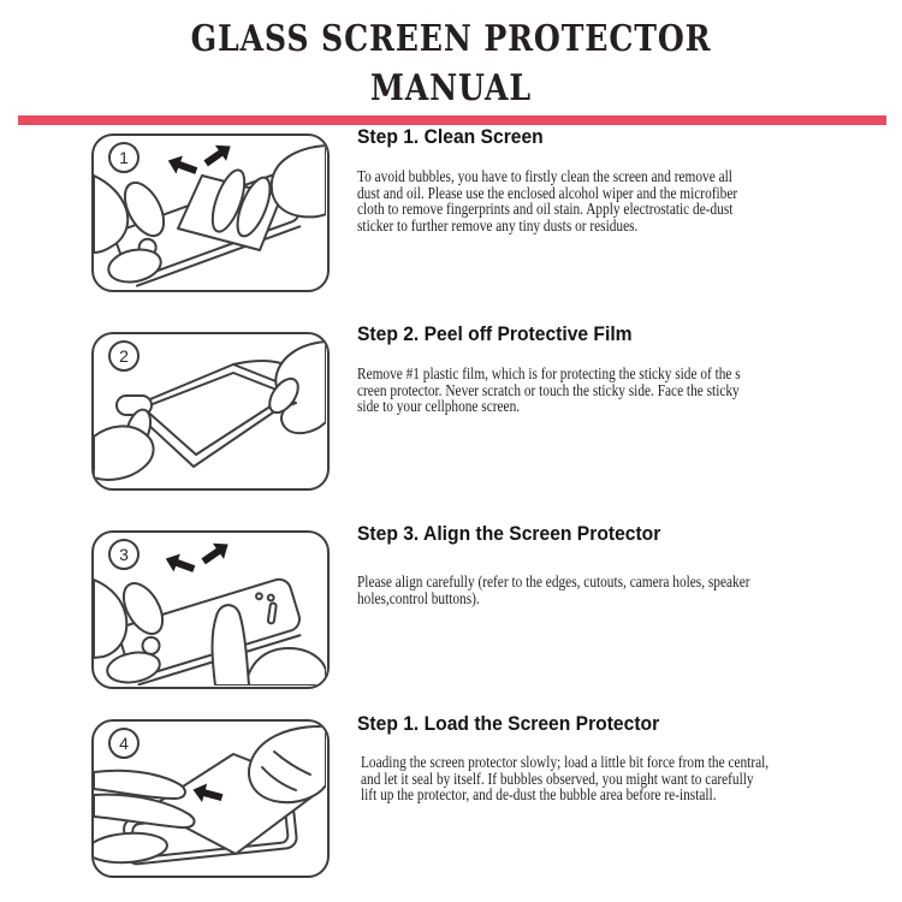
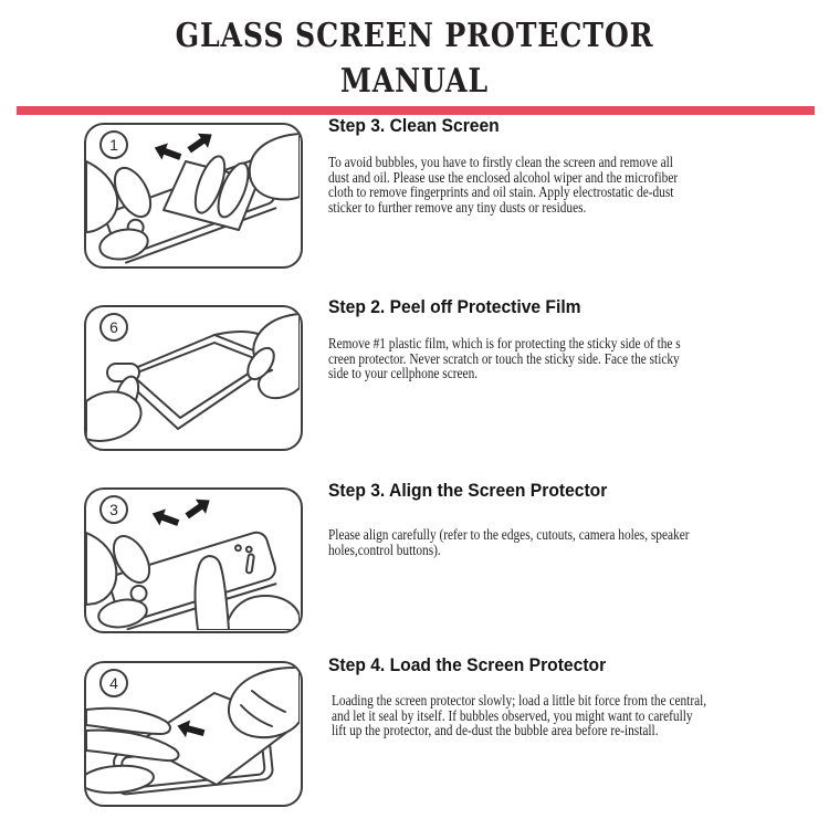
  GLASS SCREEN PROTECTOR
  MANUAL
  1
- Step 1. Clean Screen
+ Step 3. Clean Screen
  To avoid bubbles, you have to firstly clean the screen and remove all
  dust and oil. Please use the enclosed alcohol wiper and the microfiber
  cloth to remove fingerprints and oil stain. Apply electrostatic de-dust
  sticker to further remove any tiny dusts or residues.
- 2
+ 6
  Step 2. Peel off Protective Film
  Remove #1 plastic film, which is for protecting the sticky side of the s
  creen protector. Never scratch or touch the sticky side. Face the sticky
  side to your cellphone screen.
  3
  Step 3. Align the Screen Protector
  Please align carefully (refer to the edges, cutouts, camera holes, speaker
  holes,control buttons).
  4
- Step 1. Load the Screen Protector
+ Step 4. Load the Screen Protector
  Loading the screen protector slowly; load a little bit force from the central,
  and let it seal by itself. If bubbles observed, you might want to carefully
  lift up the protector, and de-dust the bubble area before re-install.
